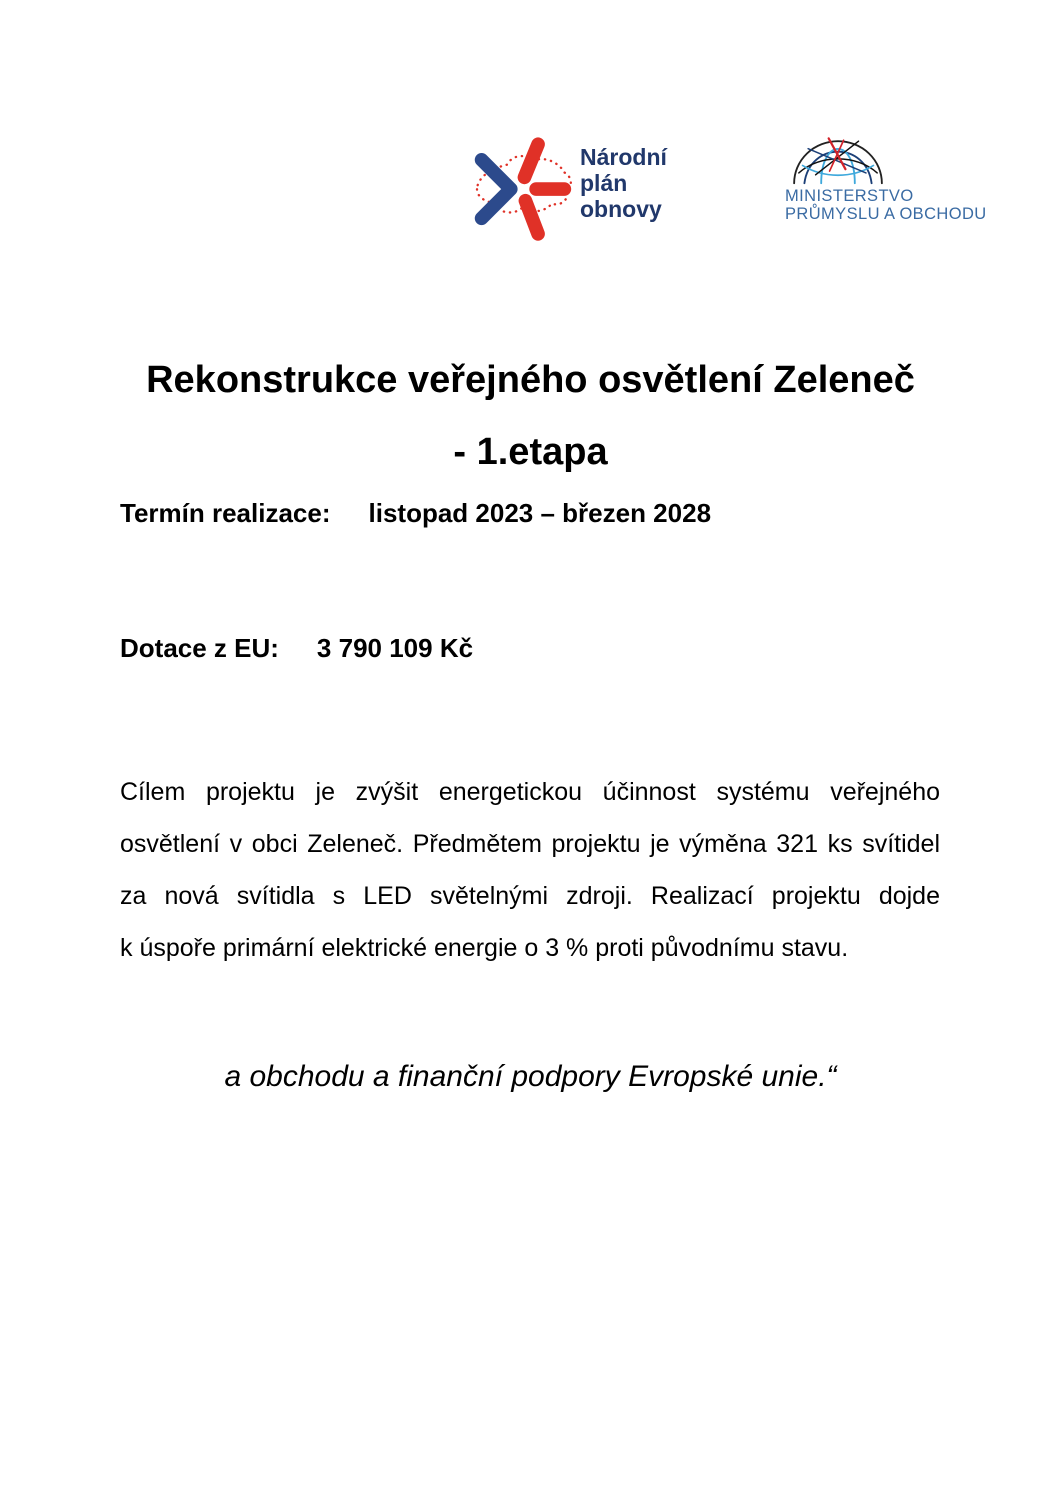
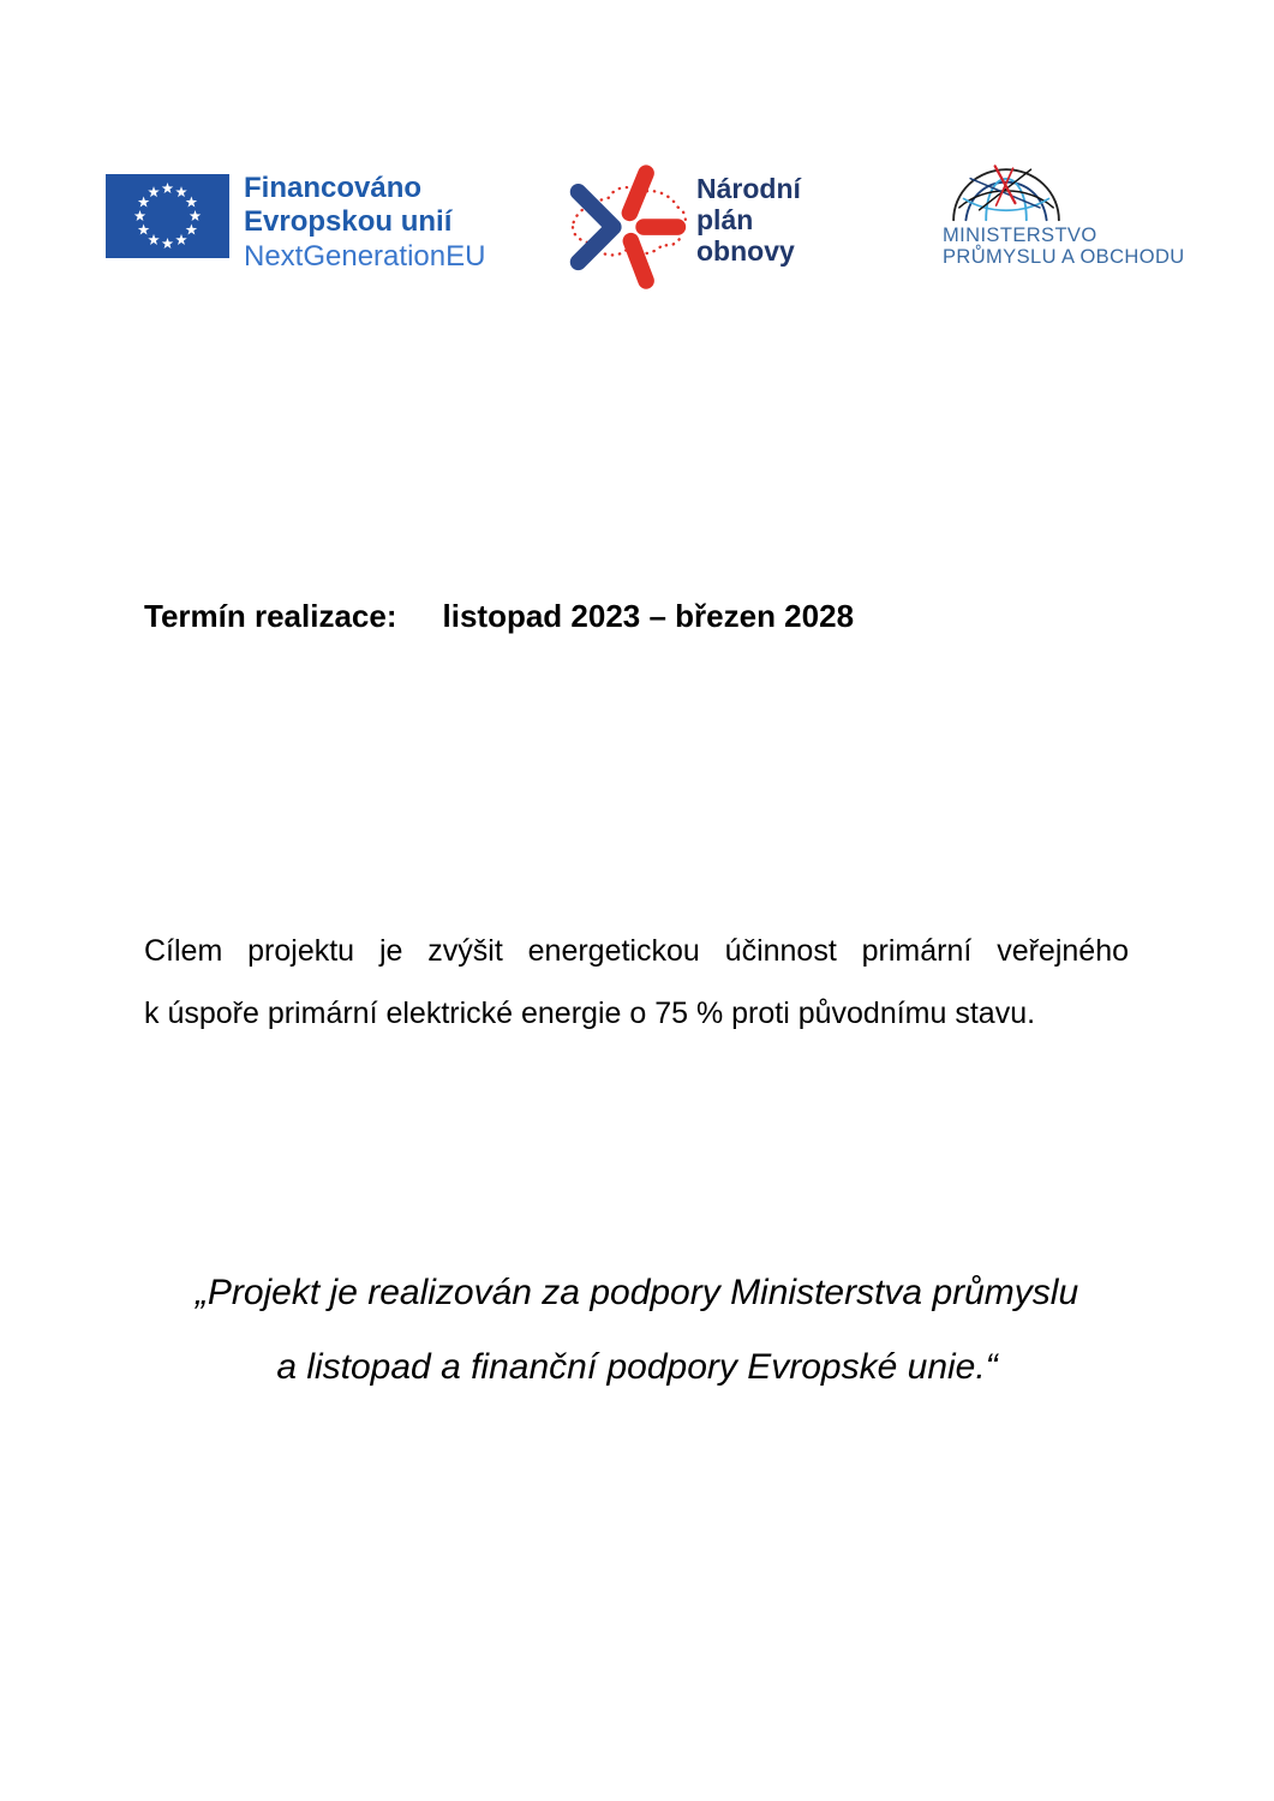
+ Financováno
+ Evropskou unií
+ NextGenerationEU
  Národní
  plán
  obnovy
  MINISTERSTVO
  PRŮMYSLU A OBCHODU
- Rekonstrukce veřejného osvětlení Zeleneč
- - 1.etapa
  Termín realizace: listopad 2023 – březen 2028
- Dotace z EU: 3 790 109 Kč
- Cílem projektu je zvýšit energetickou účinnost systému veřejného
+ Cílem projektu je zvýšit energetickou účinnost primární veřejného
- osvětlení v obci Zeleneč. Předmětem projektu je výměna 321 ks svítidel
- za nová svítidla s LED světelnými zdroji. Realizací projektu dojde
- k úspoře primární elektrické energie o 3 % proti původnímu stavu.
+ k úspoře primární elektrické energie o 75 % proti původnímu stavu.
+ „Projekt je realizován za podpory Ministerstva průmyslu
- a obchodu a finanční podpory Evropské unie.“
+ a listopad a finanční podpory Evropské unie.“
